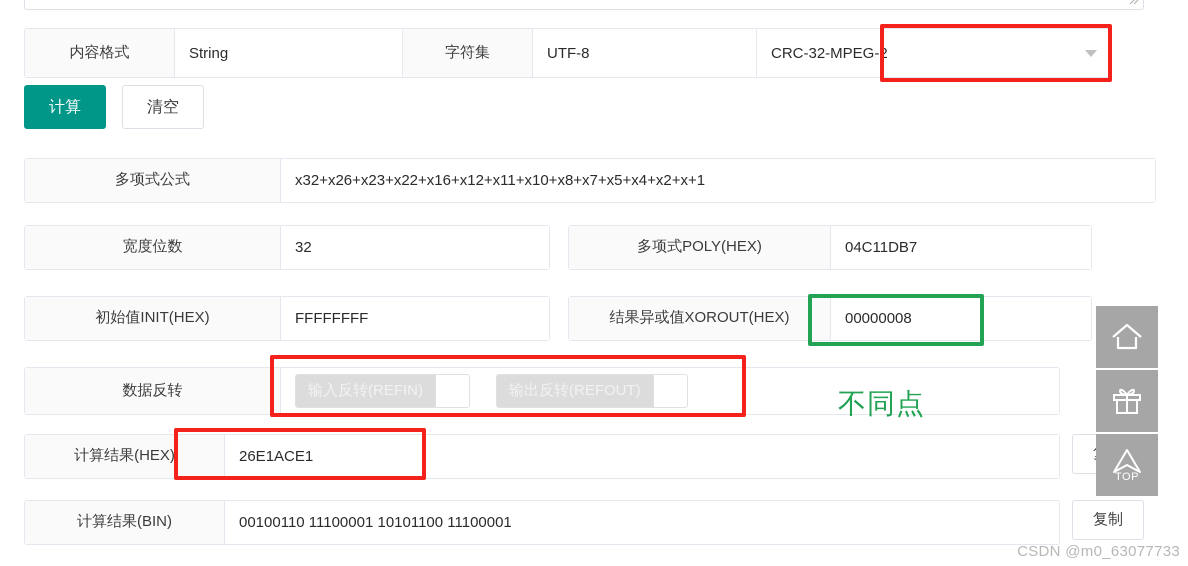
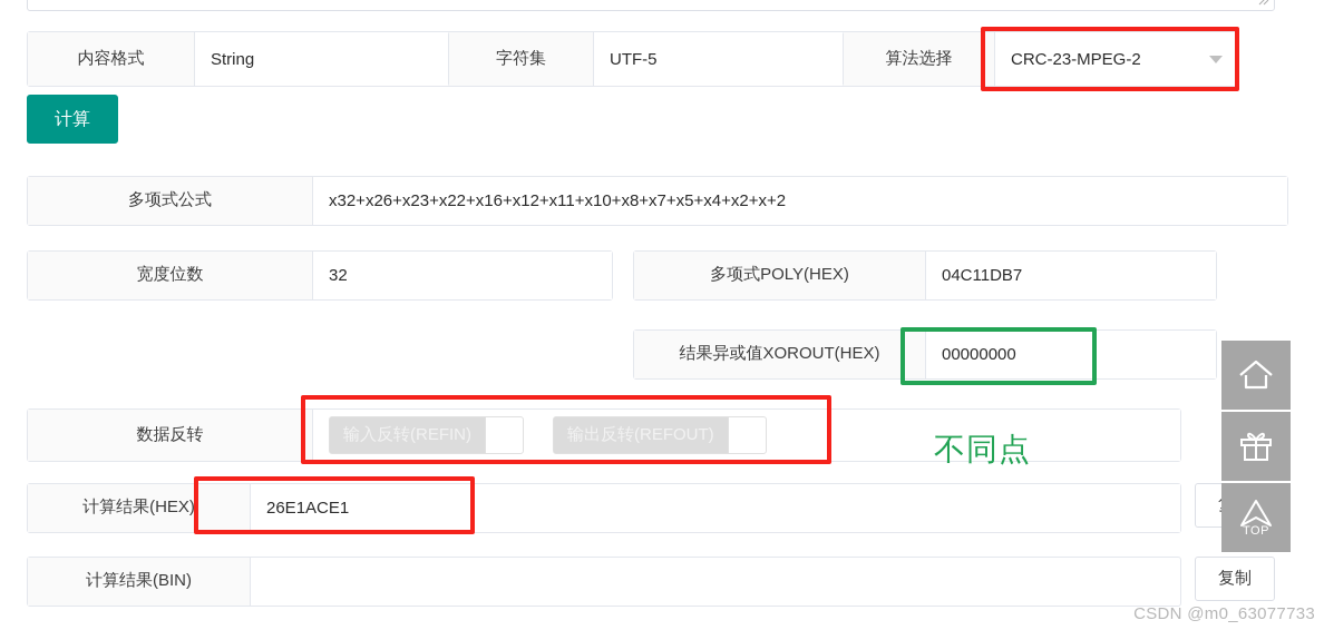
  内容格式
  String
  字符集
- UTF-8
+ UTF-5
+ 算法选择
- CRC-32-MPEG-2
+ CRC-23-MPEG-2
  计算
- 清空
  多项式公式
- x32+x26+x23+x22+x16+x12+x11+x10+x8+x7+x5+x4+x2+x+1
+ x32+x26+x23+x22+x16+x12+x11+x10+x8+x7+x5+x4+x2+x+2
  宽度位数
  32
  多项式POLY(HEX)
  04C11DB7
- 初始值INIT(HEX)
- FFFFFFFF
  结果异或值XOROUT(HEX)
- 00000008
+ 00000000
  数据反转
  计算结果(HEX)
  26E1ACE1
  计算结果(BIN)
- 00100110 11100001 10101100 11100001
  复制
  TOP
  不同点
  CSDN @m0_63077733
